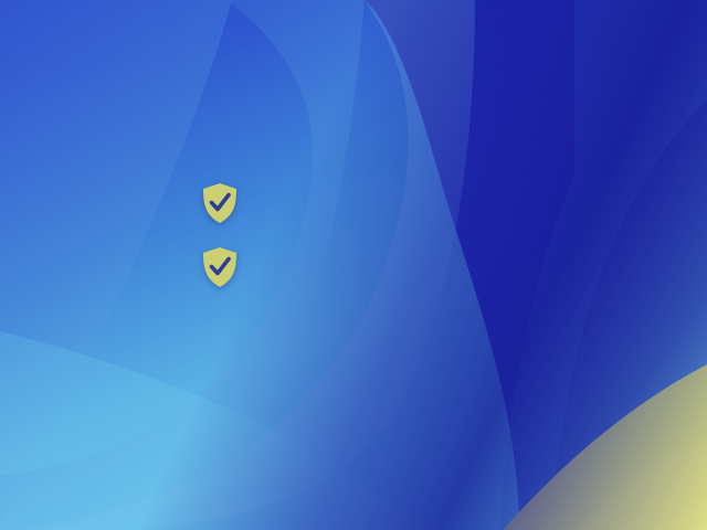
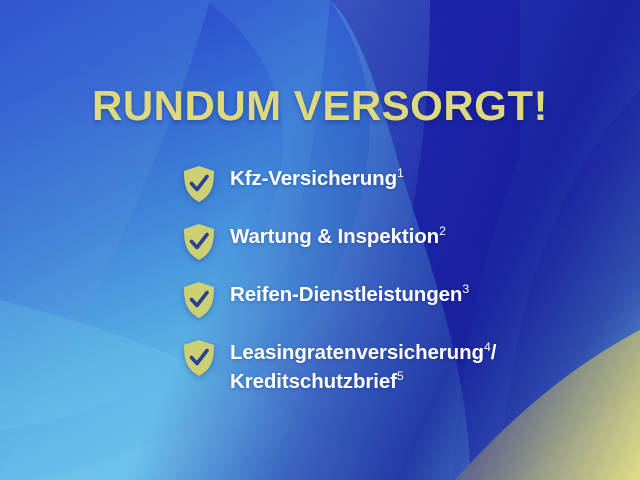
+ RUNDUM VERSORGT!
+ Kfz-Versicherung1
+ Wartung & Inspektion2
+ Reifen-Dienstleistungen3
+ Leasingratenversicherung4/
+ Kreditschutzbrief5
